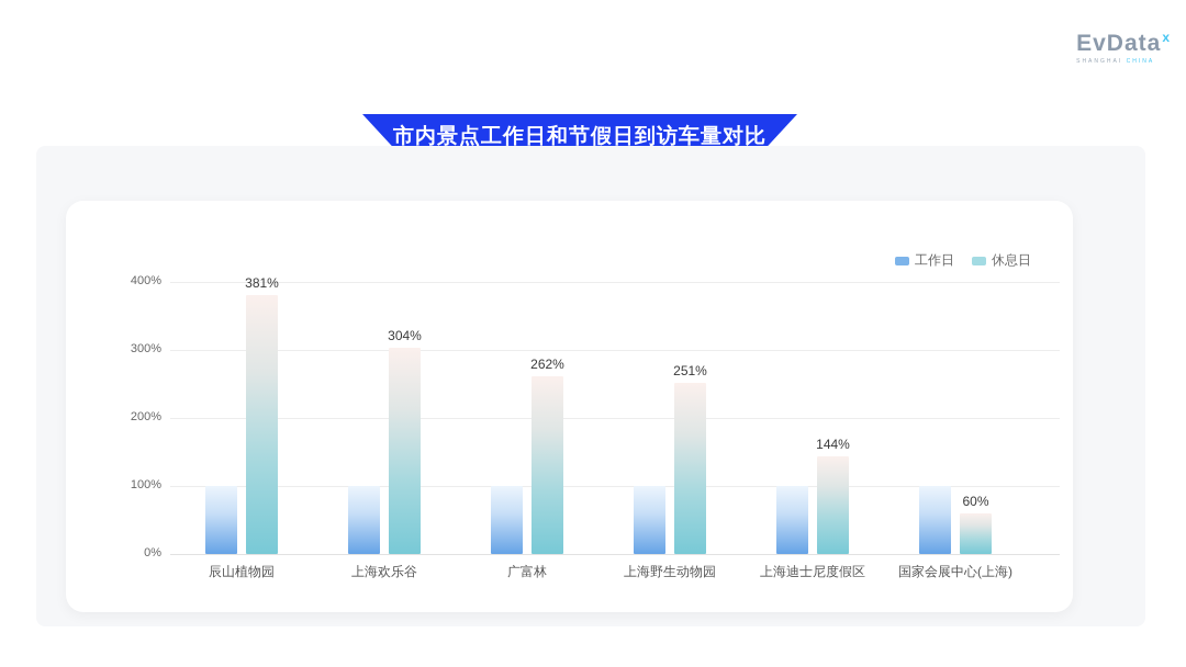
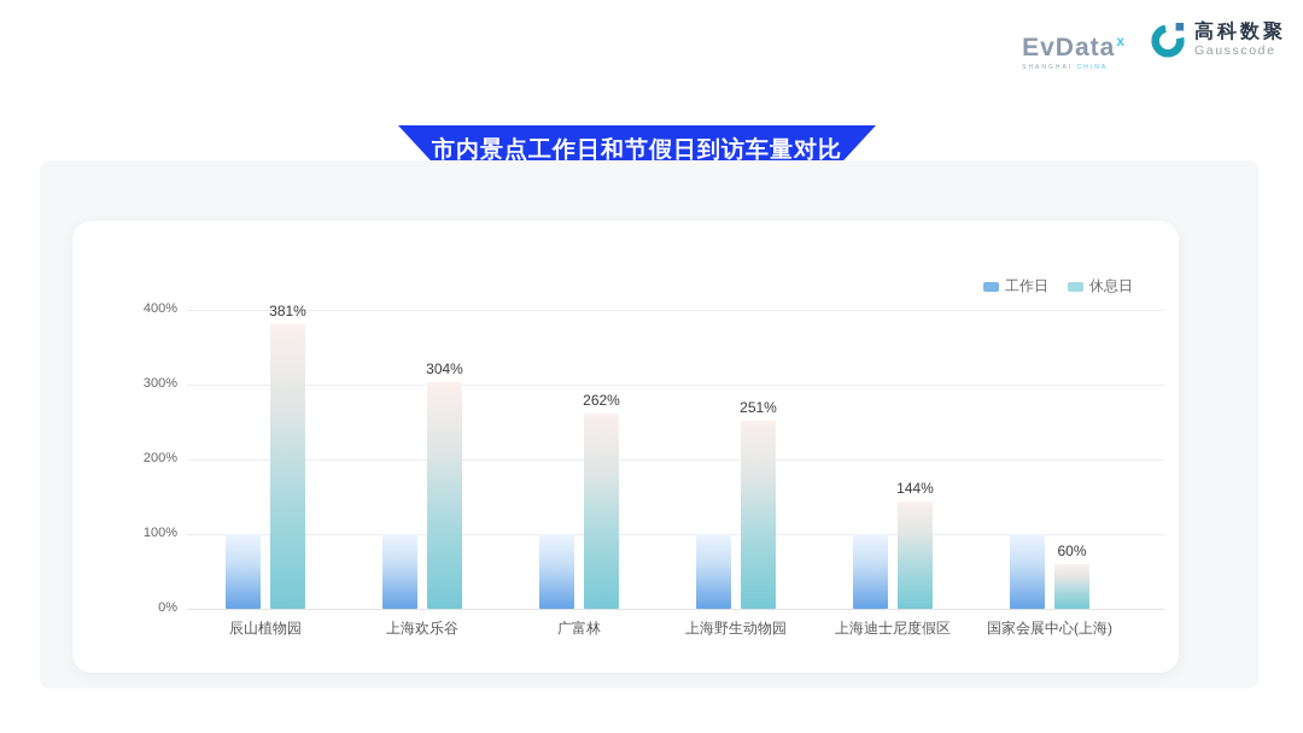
  EvDatax
+ 高科数聚
+ Gausscode
  市内景点工作日和节假日到访车量对比
  工作日
  休息日
  0%
  100%
  200%
  300%
  400%
  381%
  辰山植物园
  304%
  上海欢乐谷
  262%
  广富林
  251%
  上海野生动物园
  144%
  上海迪士尼度假区
  60%
  国家会展中心(上海)
